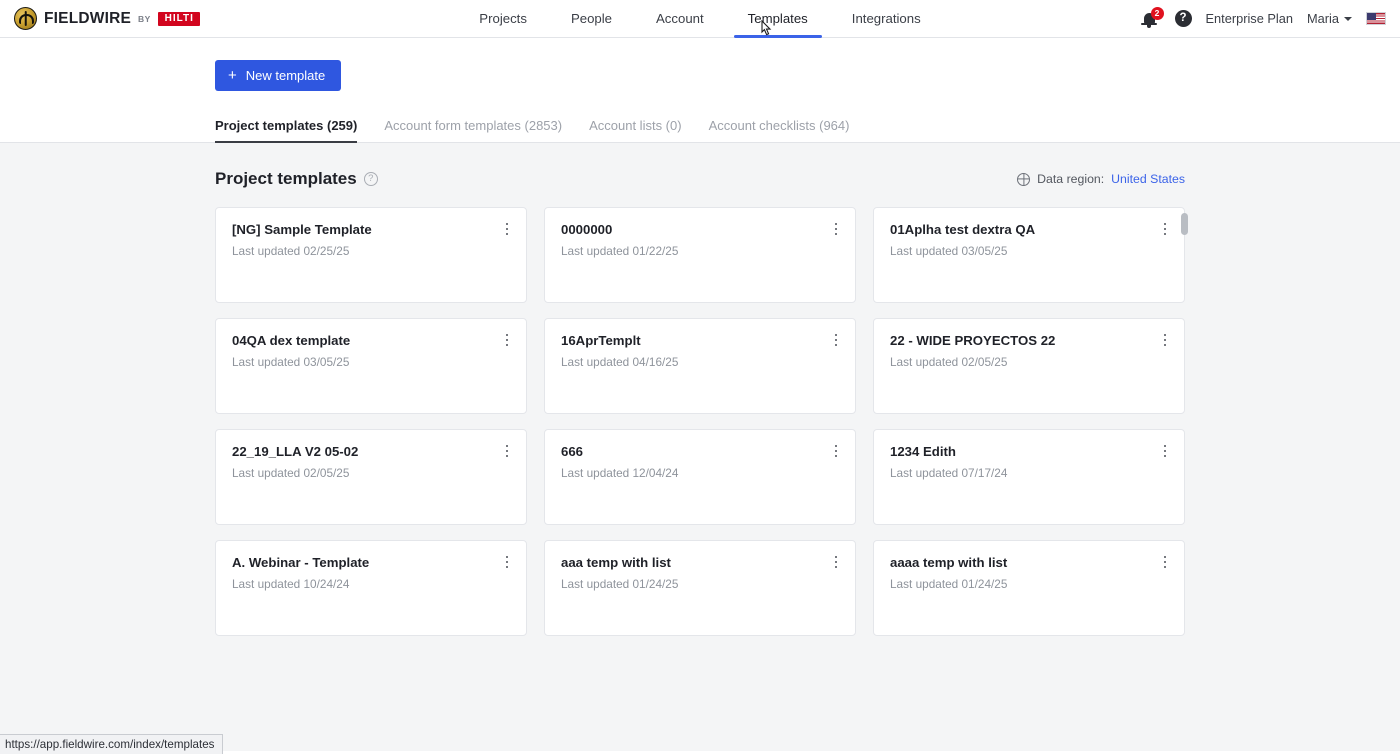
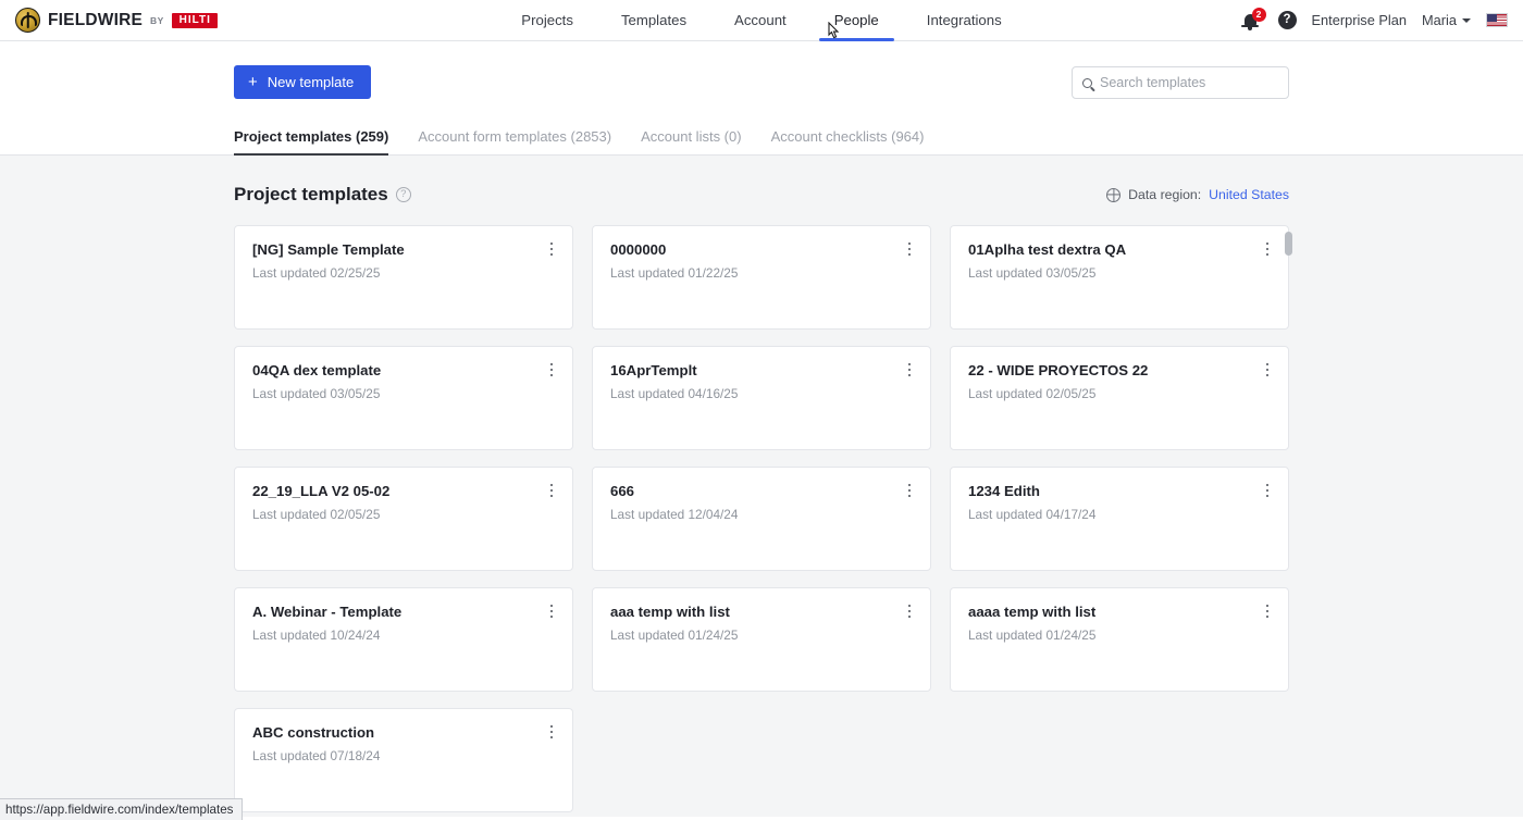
  FIELDWIRE
  BY
  HILTI
  Projects
- People
+ Templates
  Account
- Templates
+ People
  Integrations
  2
  ?
  Enterprise Plan
  Maria
  +
  New template
+ Search templates
  Project templates (259)
  Account form templates (2853)
  Account lists (0)
  Account checklists (964)
  Project templates
  ?
  Data region:
  United States
  [NG] Sample Template
  Last updated 02/25/25
  0000000
  Last updated 01/22/25
  01Aplha test dextra QA
  Last updated 03/05/25
  04QA dex template
  Last updated 03/05/25
  16AprTemplt
  Last updated 04/16/25
  22 - WIDE PROYECTOS 22
  Last updated 02/05/25
  22_19_LLA V2 05-02
  Last updated 02/05/25
  666
  Last updated 12/04/24
  1234 Edith
- Last updated 07/17/24
+ Last updated 04/17/24
  A. Webinar - Template
  Last updated 10/24/24
  aaa temp with list
  Last updated 01/24/25
  aaaa temp with list
  Last updated 01/24/25
+ ABC construction
+ Last updated 07/18/24
  https://app.fieldwire.com/index/templates
